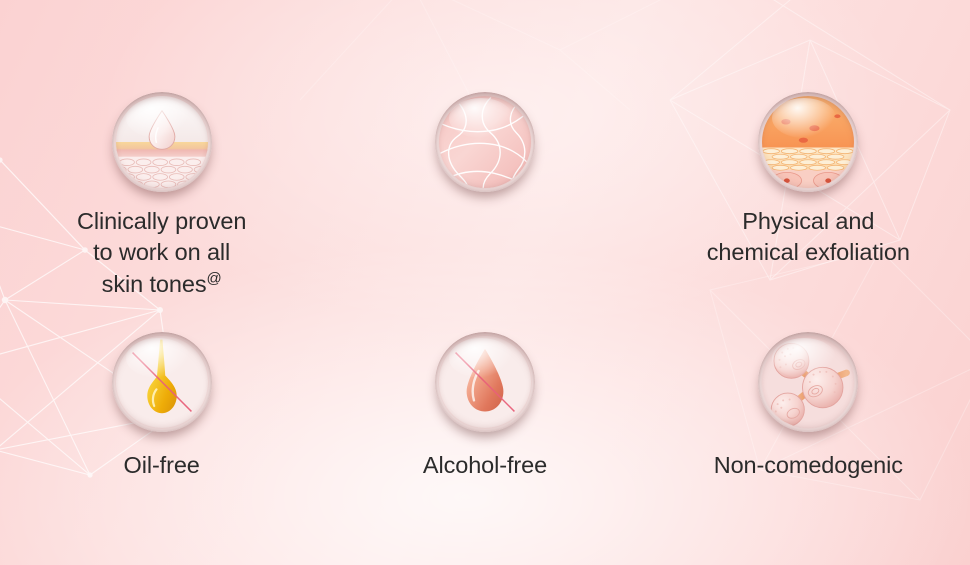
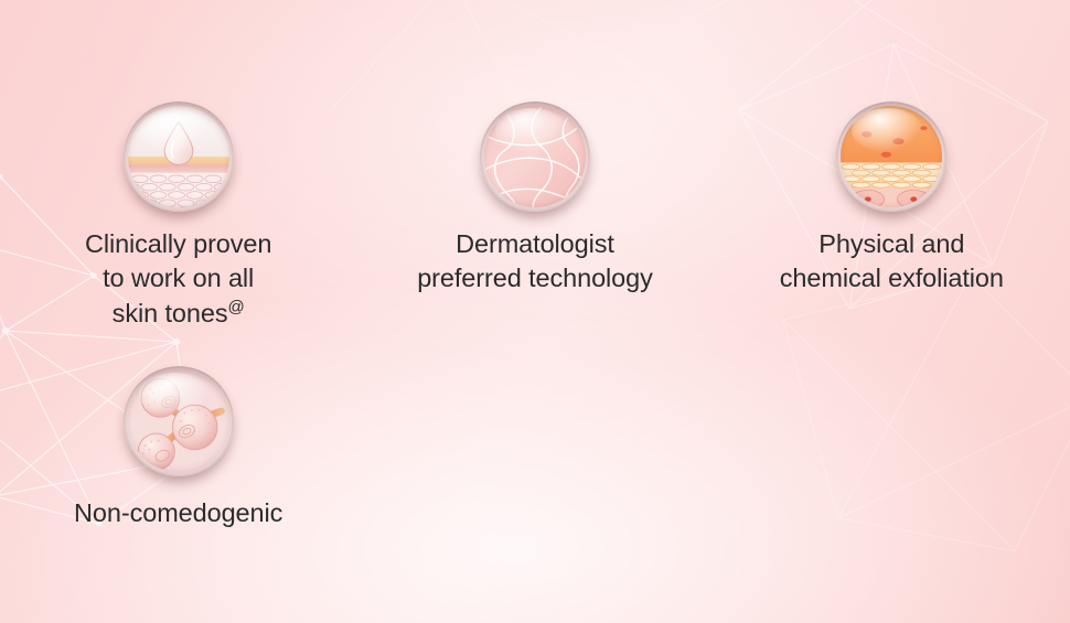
  Clinically proven
  to work on all
  skin tones@
+ Dermatologist
+ preferred technology
  Physical and
  chemical exfoliation
- Oil-free
- Alcohol-free
  Non-comedogenic
